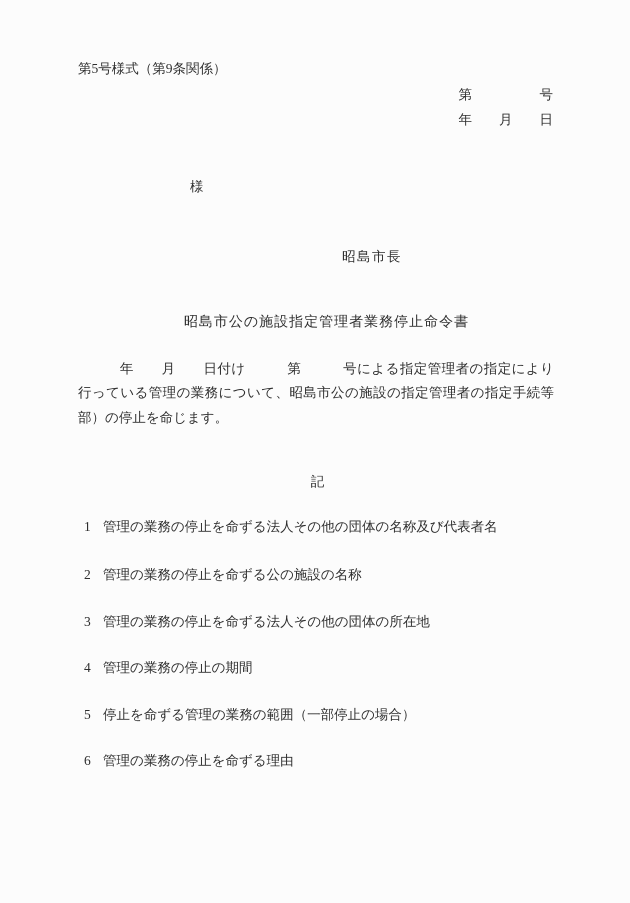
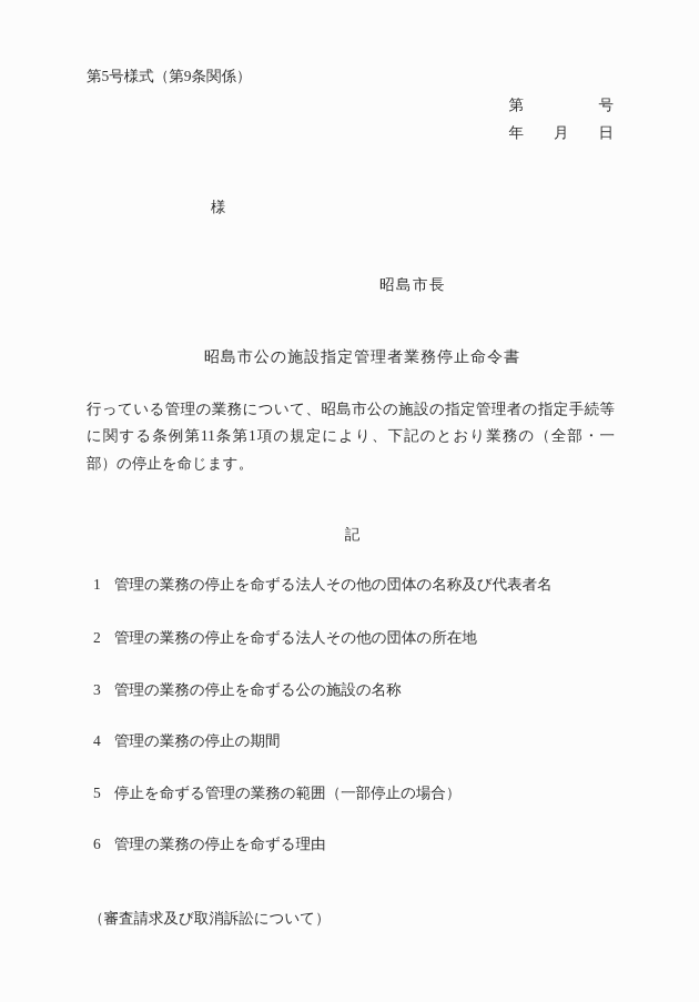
  第5号様式（第9条関係）
  第 号
  年 月 日
  様
  昭島市長
  昭島市公の施設指定管理者業務停止命令書
- 年 月 日付け 第 号による指定管理者の指定により
  行っている管理の業務について、昭島市公の施設の指定管理者の指定手続等
+ に関する条例第11条第1項の規定により、下記のとおり業務の（全部・一
  部）の停止を命じます。
  記
  1
  管理の業務の停止を命ずる法人その他の団体の名称及び代表者名
  2
- 管理の業務の停止を命ずる公の施設の名称
+ 管理の業務の停止を命ずる法人その他の団体の所在地
  3
- 管理の業務の停止を命ずる法人その他の団体の所在地
+ 管理の業務の停止を命ずる公の施設の名称
  4
  管理の業務の停止の期間
  5
  停止を命ずる管理の業務の範囲（一部停止の場合）
  6
  管理の業務の停止を命ずる理由
+ （審査請求及び取消訴訟について）
